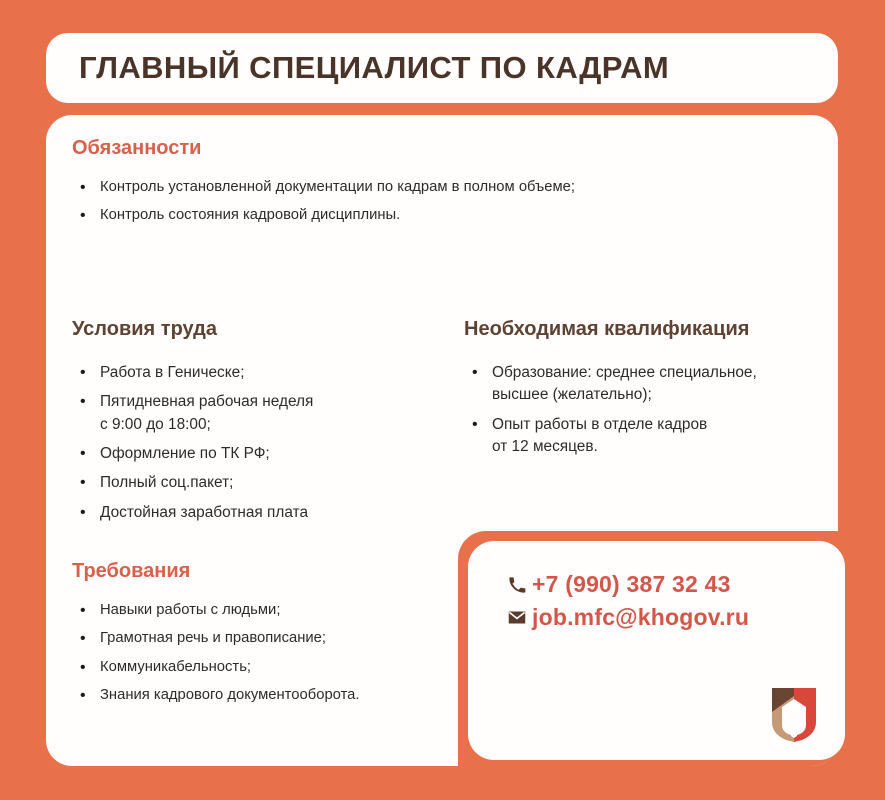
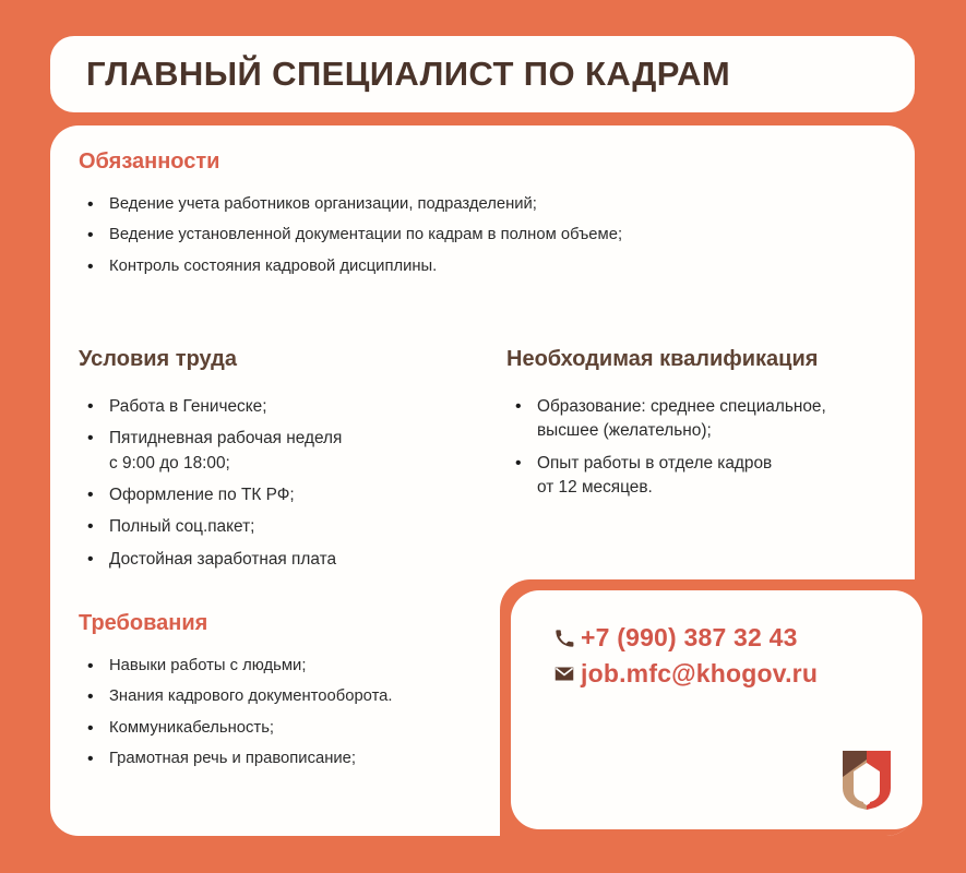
  ГЛАВНЫЙ СПЕЦИАЛИСТ ПО КАДРАМ
  Обязанности
+ Ведение учета работников организации, подразделений;
- Контроль установленной документации по кадрам в полном объеме;
+ Ведение установленной документации по кадрам в полном объеме;
  Контроль состояния кадровой дисциплины.
  Условия труда
  Работа в Геническе;
  Пятидневная рабочая неделя
  с 9:00 до 18:00;
  Оформление по ТК РФ;
  Полный соц.пакет;
  Достойная заработная плата
  Необходимая квалификация
  Образование: среднее специальное,
  высшее (желательно);
  Опыт работы в отделе кадров
  от 12 месяцев.
  Требования
  Навыки работы с людьми;
- Грамотная речь и правописание;
+ Знания кадрового документооборота.
  Коммуникабельность;
- Знания кадрового документооборота.
+ Грамотная речь и правописание;
  +7 (990) 387 32 43
  job.mfc@khogov.ru
